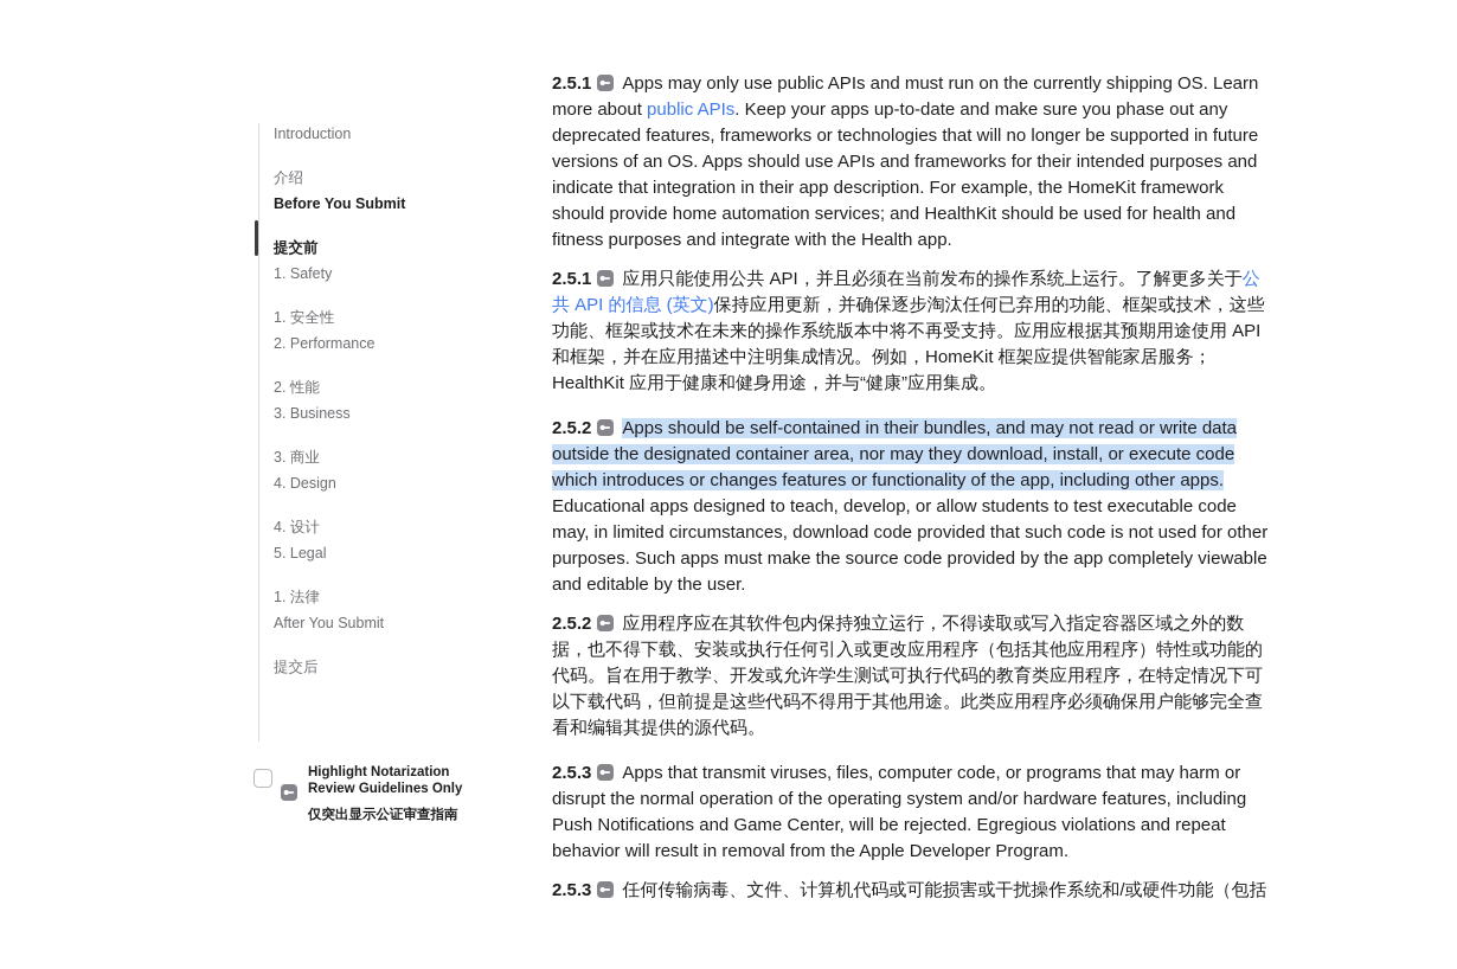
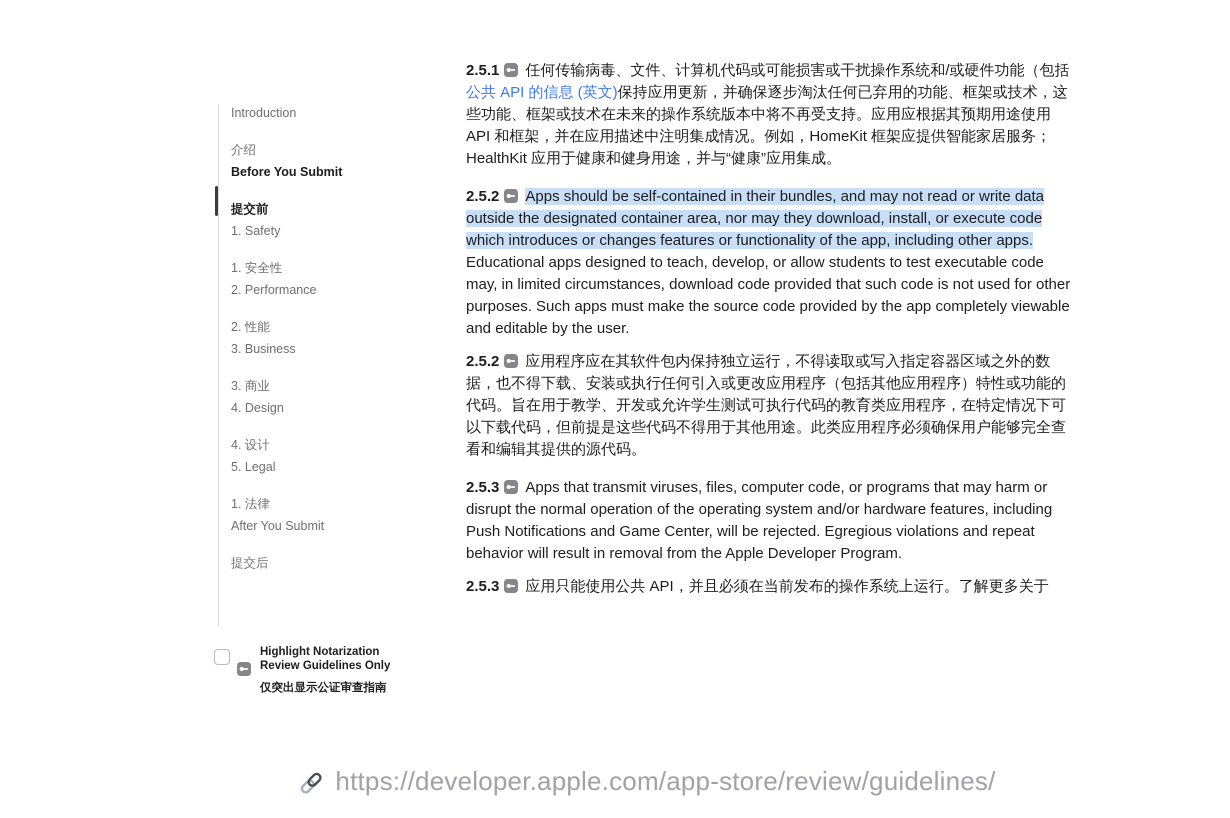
  Introduction
  介绍
  Before You Submit
  提交前
  1. Safety
  1. 安全性
  2. Performance
  2. 性能
  3. Business
  3. 商业
  4. Design
  4. 设计
  5. Legal
  1. 法律
  After You Submit
  提交后
  Highlight Notarization Review Guidelines Only
  仅突出显示公证审查指南
- 2.5.1 Apps may only use public APIs and must run on the currently shipping OS. Learn more about public APIs. Keep your apps up-to-date and make sure you phase out any deprecated features, frameworks or technologies that will no longer be supported in future versions of an OS. Apps should use APIs and frameworks for their intended purposes and indicate that integration in their app description. For example, the HomeKit framework should provide home automation services; and HealthKit should be used for health and fitness purposes and integrate with the Health app.
- 2.5.1 应用只能使用公共 API，并且必须在当前发布的操作系统上运行。了解更多关于公共 API 的信息 (英文)保持应用更新，并确保逐步淘汰任何已弃用的功能、框架或技术，这些功能、框架或技术在未来的操作系统版本中将不再受支持。应用应根据其预期用途使用 API 和框架，并在应用描述中注明集成情况。例如，HomeKit 框架应提供智能家居服务；HealthKit 应用于健康和健身用途，并与“健康”应用集成。
+ 2.5.1 任何传输病毒、文件、计算机代码或可能损害或干扰操作系统和/或硬件功能（包括公共 API 的信息 (英文)保持应用更新，并确保逐步淘汰任何已弃用的功能、框架或技术，这些功能、框架或技术在未来的操作系统版本中将不再受支持。应用应根据其预期用途使用 API 和框架，并在应用描述中注明集成情况。例如，HomeKit 框架应提供智能家居服务；HealthKit 应用于健康和健身用途，并与“健康”应用集成。
  2.5.2 Apps should be self-contained in their bundles, and may not read or write data outside the designated container area, nor may they download, install, or execute code which introduces or changes features or functionality of the app, including other apps. Educational apps designed to teach, develop, or allow students to test executable code may, in limited circumstances, download code provided that such code is not used for other purposes. Such apps must make the source code provided by the app completely viewable and editable by the user.
  2.5.2 应用程序应在其软件包内保持独立运行，不得读取或写入指定容器区域之外的数据，也不得下载、安装或执行任何引入或更改应用程序（包括其他应用程序）特性或功能的代码。旨在用于教学、开发或允许学生测试可执行代码的教育类应用程序，在特定情况下可以下载代码，但前提是这些代码不得用于其他用途。此类应用程序必须确保用户能够完全查看和编辑其提供的源代码。
  2.5.3 Apps that transmit viruses, files, computer code, or programs that may harm or disrupt the normal operation of the operating system and/or hardware features, including Push Notifications and Game Center, will be rejected. Egregious violations and repeat behavior will result in removal from the Apple Developer Program.
- 2.5.3 任何传输病毒、文件、计算机代码或可能损害或干扰操作系统和/或硬件功能（包括
+ 2.5.3 应用只能使用公共 API，并且必须在当前发布的操作系统上运行。了解更多关于
+ https://developer.apple.com/app-store/review/guidelines/
